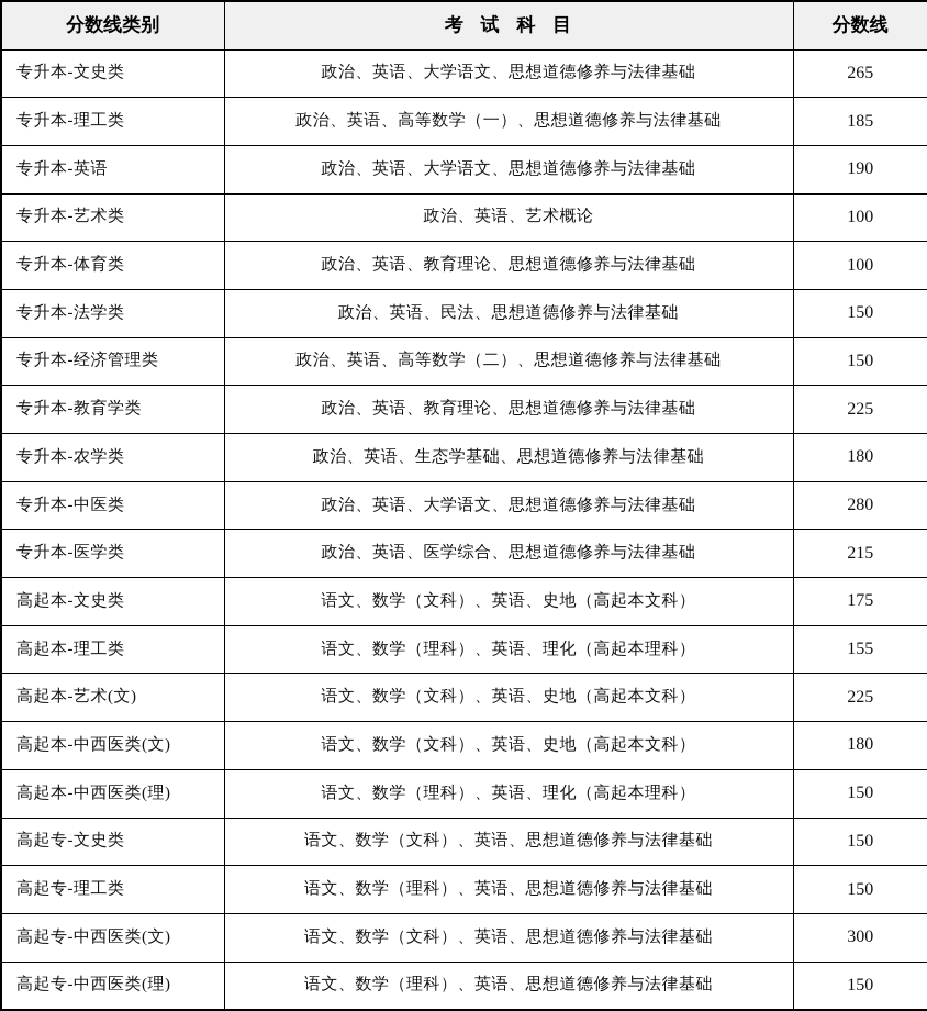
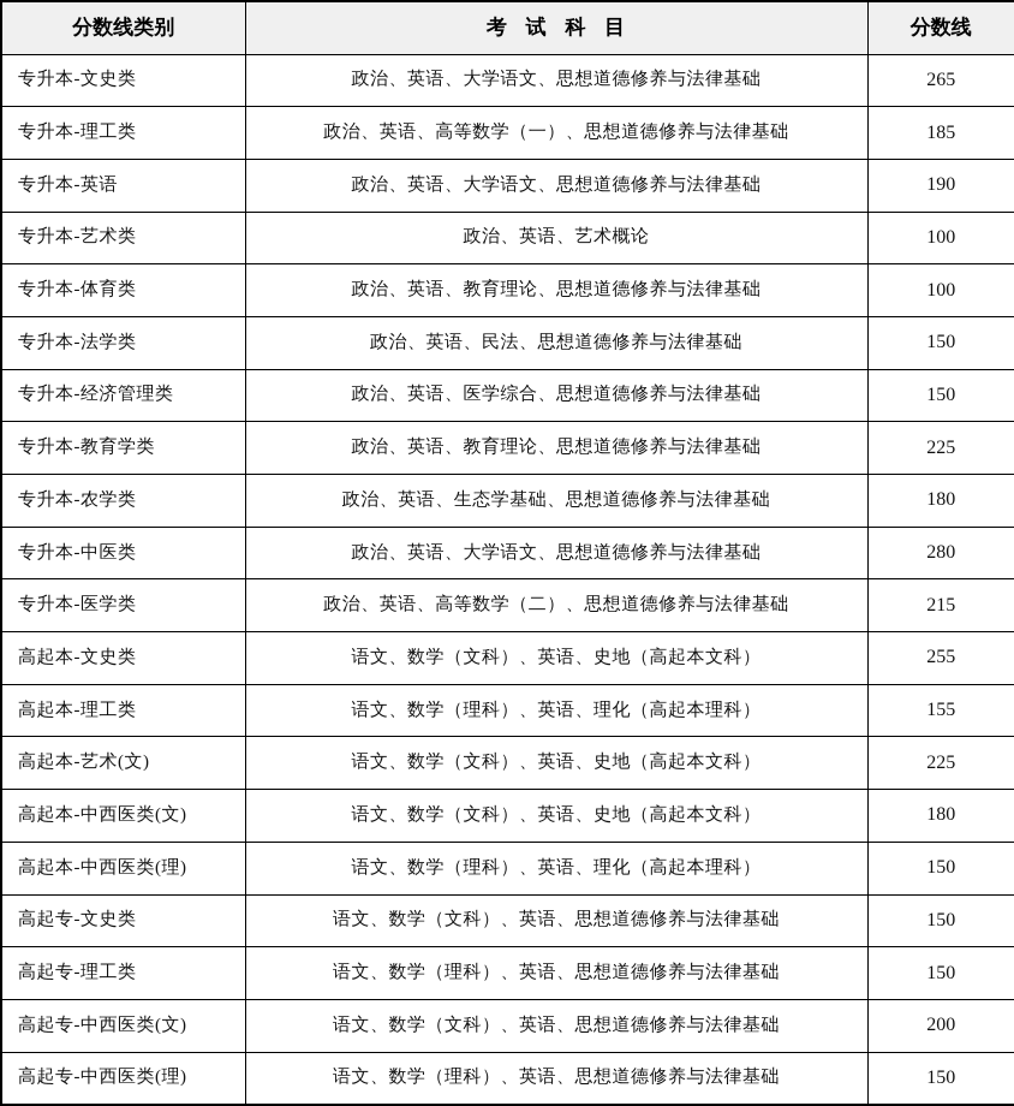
  分数线类别	考 试 科 目	分数线
  专升本-文史类	政治、英语、大学语文、思想道德修养与法律基础	265
  专升本-理工类	政治、英语、高等数学（一）、思想道德修养与法律基础	185
  专升本-英语	政治、英语、大学语文、思想道德修养与法律基础	190
  专升本-艺术类	政治、英语、艺术概论	100
  专升本-体育类	政治、英语、教育理论、思想道德修养与法律基础	100
  专升本-法学类	政治、英语、民法、思想道德修养与法律基础	150
- 专升本-经济管理类	政治、英语、高等数学（二）、思想道德修养与法律基础	150
+ 专升本-经济管理类	政治、英语、医学综合、思想道德修养与法律基础	150
  专升本-教育学类	政治、英语、教育理论、思想道德修养与法律基础	225
  专升本-农学类	政治、英语、生态学基础、思想道德修养与法律基础	180
  专升本-中医类	政治、英语、大学语文、思想道德修养与法律基础	280
- 专升本-医学类	政治、英语、医学综合、思想道德修养与法律基础	215
+ 专升本-医学类	政治、英语、高等数学（二）、思想道德修养与法律基础	215
- 高起本-文史类	语文、数学（文科）、英语、史地（高起本文科）	175
+ 高起本-文史类	语文、数学（文科）、英语、史地（高起本文科）	255
  高起本-理工类	语文、数学（理科）、英语、理化（高起本理科）	155
  高起本-艺术(文)	语文、数学（文科）、英语、史地（高起本文科）	225
  高起本-中西医类(文)	语文、数学（文科）、英语、史地（高起本文科）	180
  高起本-中西医类(理)	语文、数学（理科）、英语、理化（高起本理科）	150
  高起专-文史类	语文、数学（文科）、英语、思想道德修养与法律基础	150
  高起专-理工类	语文、数学（理科）、英语、思想道德修养与法律基础	150
- 高起专-中西医类(文)	语文、数学（文科）、英语、思想道德修养与法律基础	300
+ 高起专-中西医类(文)	语文、数学（文科）、英语、思想道德修养与法律基础	200
  高起专-中西医类(理)	语文、数学（理科）、英语、思想道德修养与法律基础	150
